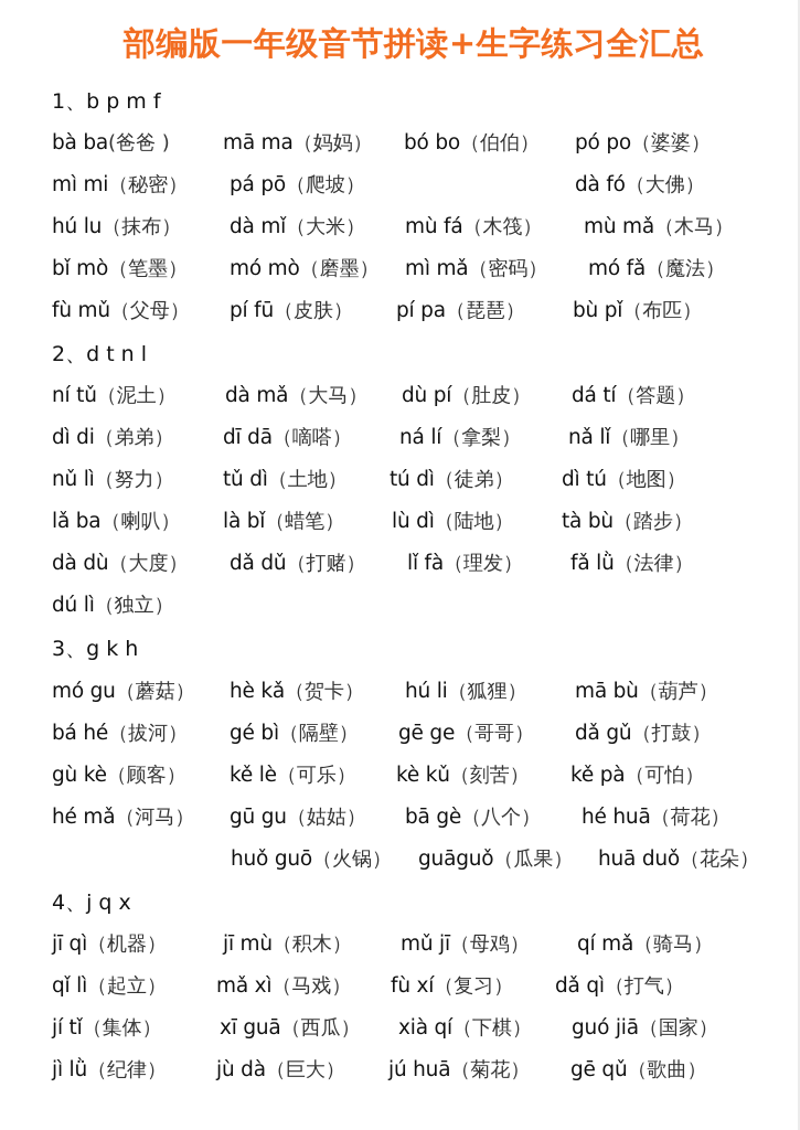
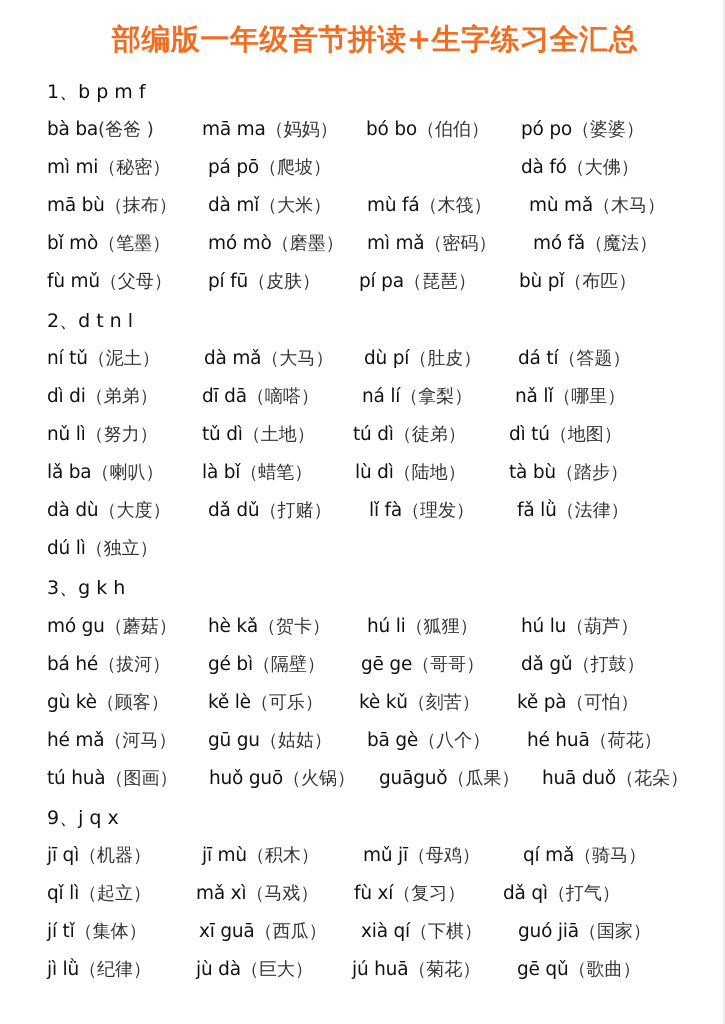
  部编版一年级音节拼读+生字练习全汇总
  1、b p m f
  bà ba(爸爸 )
  mā ma（妈妈）
  bó bo（伯伯）
  pó po（婆婆）
  mì mi（秘密）
  pá pō（爬坡）
  dà fó（大佛）
- hú lu（抹布）
+ mā bù（抹布）
  dà mǐ（大米）
  mù fá（木筏）
  mù mǎ（木马）
  bǐ mò（笔墨）
  mó mò（磨墨）
  mì mǎ（密码）
  mó fǎ（魔法）
  fù mǔ（父母）
  pí fū（皮肤）
  pí pa（琵琶）
  bù pǐ（布匹）
  2、d t n l
  ní tǔ（泥土）
  dà mǎ（大马）
  dù pí（肚皮）
  dá tí（答题）
  dì di（弟弟）
  dī dā（嘀嗒）
  ná lí（拿梨）
  nǎ lǐ（哪里）
  nǔ lì（努力）
  tǔ dì（土地）
  tú dì（徒弟）
  dì tú（地图）
  lǎ ba（喇叭）
  là bǐ（蜡笔）
  lù dì（陆地）
  tà bù（踏步）
  dà dù（大度）
  dǎ dǔ（打赌）
  lǐ fà（理发）
  fǎ lǜ（法律）
  dú lì（独立）
  3、g k h
  mó gu（蘑菇）
  hè kǎ（贺卡）
  hú li（狐狸）
- mā bù（葫芦）
+ hú lu（葫芦）
  bá hé（拔河）
  gé bì（隔壁）
  gē ge（哥哥）
  dǎ gǔ（打鼓）
  gù kè（顾客）
  kě lè（可乐）
  kè kǔ（刻苦）
  kě pà（可怕）
  hé mǎ（河马）
  gū gu（姑姑）
  bā gè（八个）
  hé huā（荷花）
+ tú huà（图画）
  huǒ guō（火锅）
  guāguǒ（瓜果）
  huā duǒ（花朵）
- 4、j q x
+ 9、j q x
  jī qì（机器）
  jī mù（积木）
  mǔ jī（母鸡）
  qí mǎ（骑马）
  qǐ lì（起立）
  mǎ xì（马戏）
  fù xí（复习）
  dǎ qì（打气）
  jí tǐ（集体）
  xī guā（西瓜）
  xià qí（下棋）
  guó jiā（国家）
  jì lǜ（纪律）
  jù dà（巨大）
  jú huā（菊花）
  gē qǔ（歌曲）
